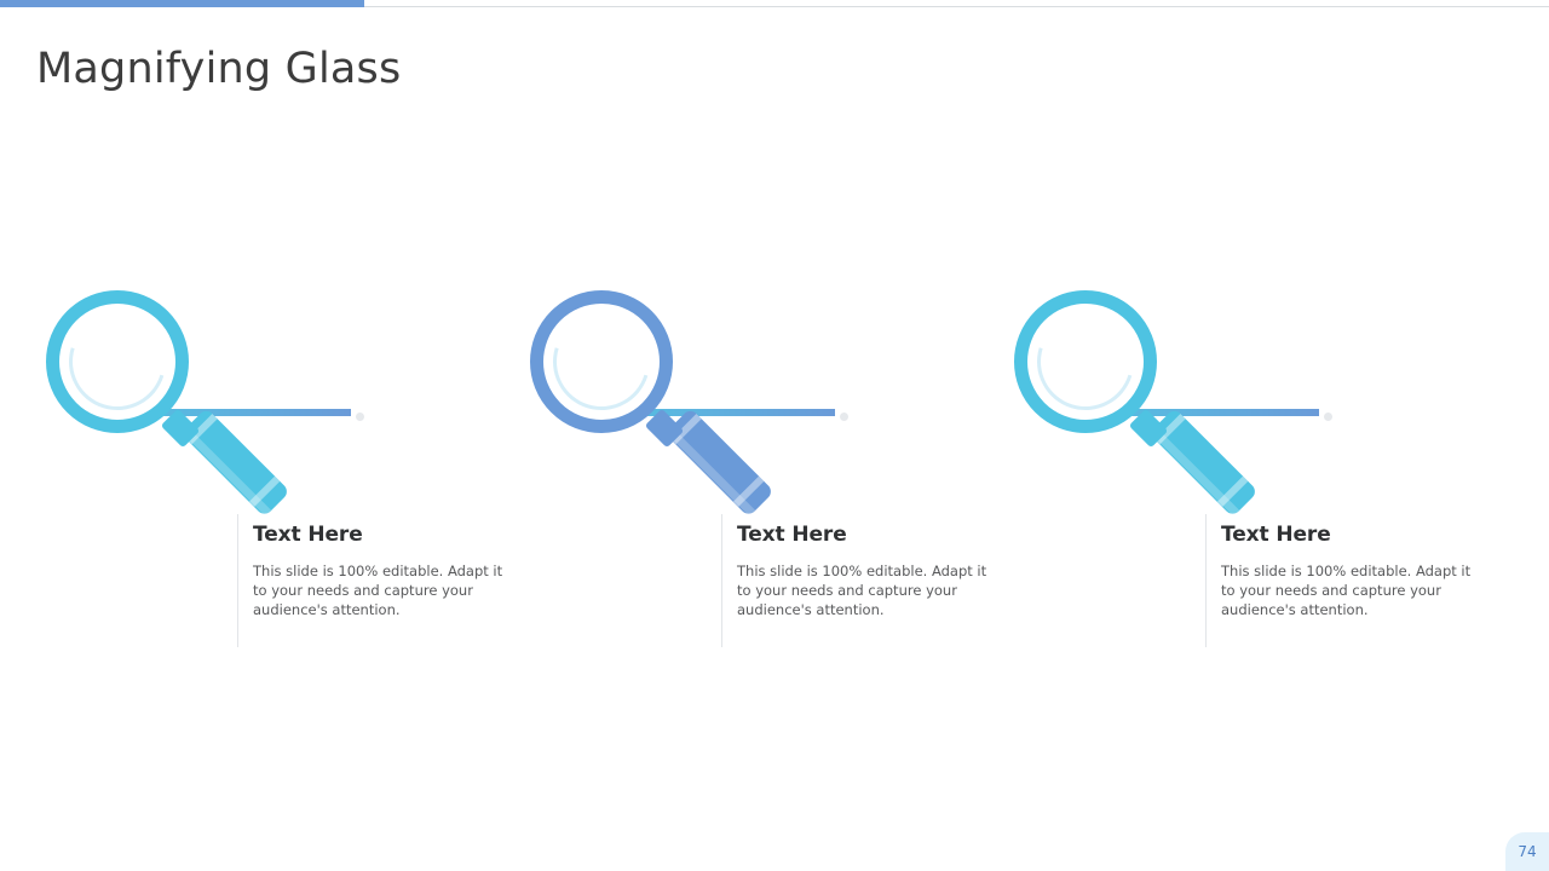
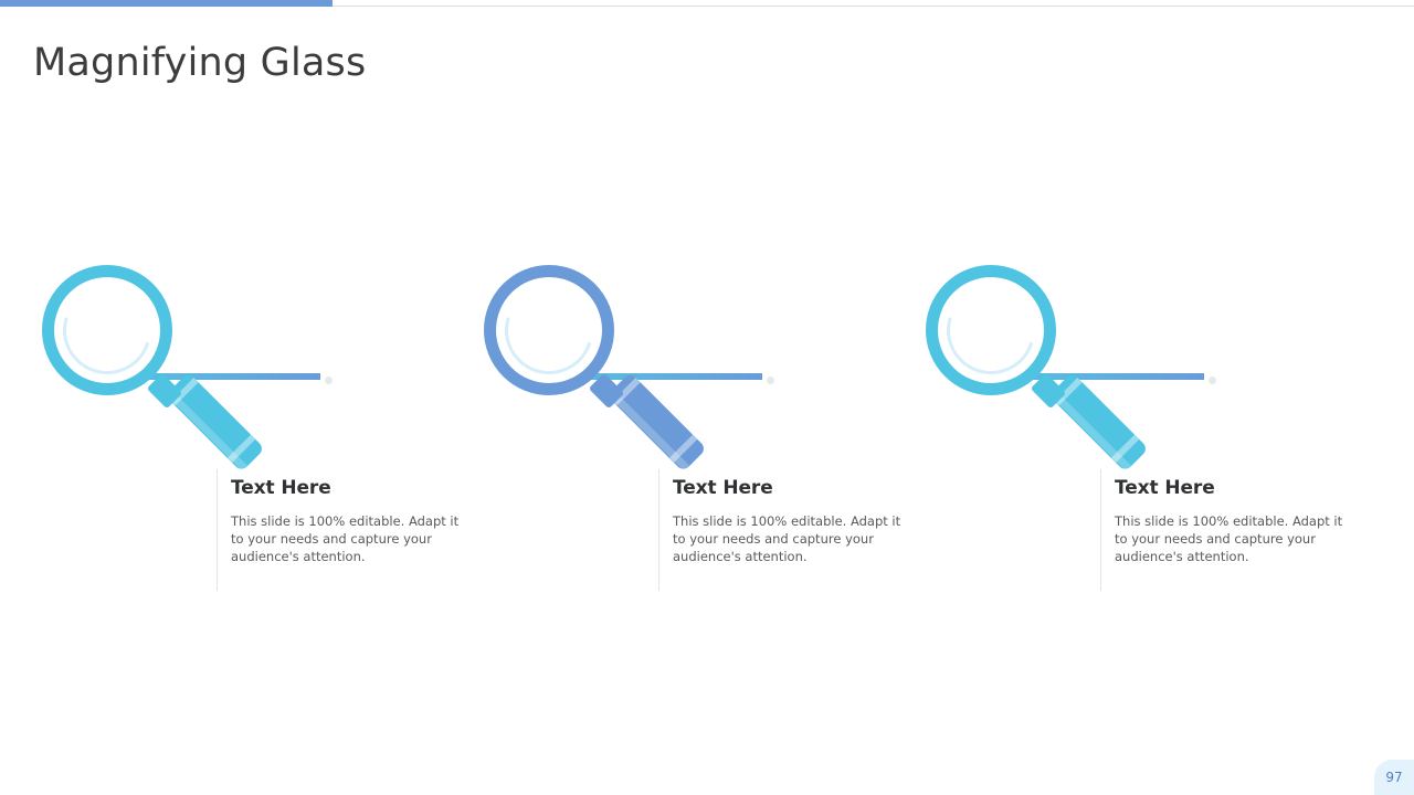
  Magnifying Glass
  Text Here
  This slide is 100% editable. Adapt it to your needs and capture your audience's attention.
  Text Here
  This slide is 100% editable. Adapt it to your needs and capture your audience's attention.
  Text Here
  This slide is 100% editable. Adapt it to your needs and capture your audience's attention.
- 74
+ 97
